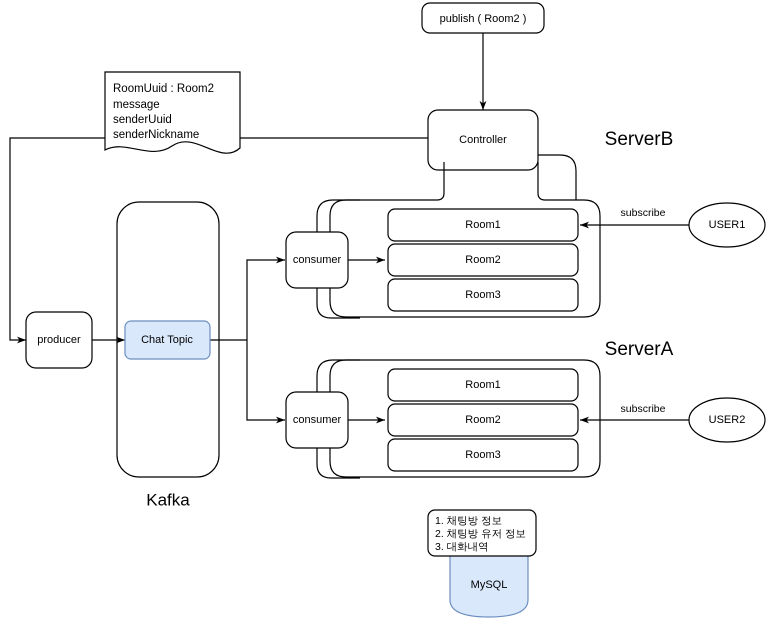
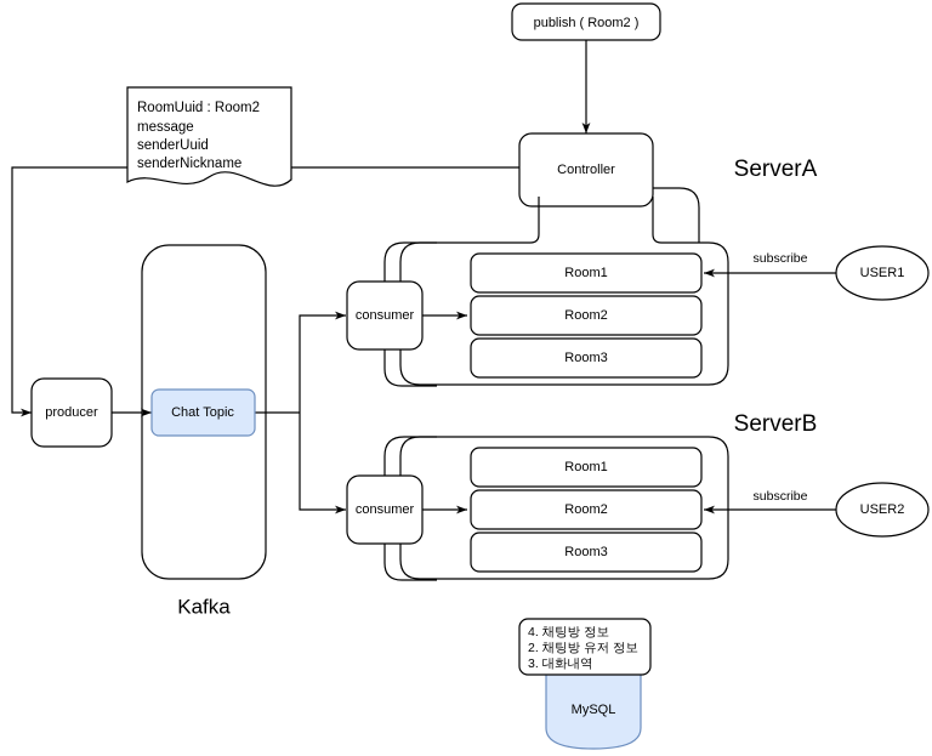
  publish ( Room2 )
  RoomUuid : Room2
  message
  senderUuid
  senderNickname
  Controller
- ServerB
+ ServerA
  Room1
  Room2
  Room3
  consumer
  USER1
  subscribe
- ServerA
+ ServerB
  Room1
  Room2
  Room3
  consumer
  USER2
  subscribe
  producer
  Chat Topic
  Kafka
  MySQL
- 1. 채팅방 정보
+ 4. 채팅방 정보
  2. 채팅방 유저 정보
  3. 대화내역
